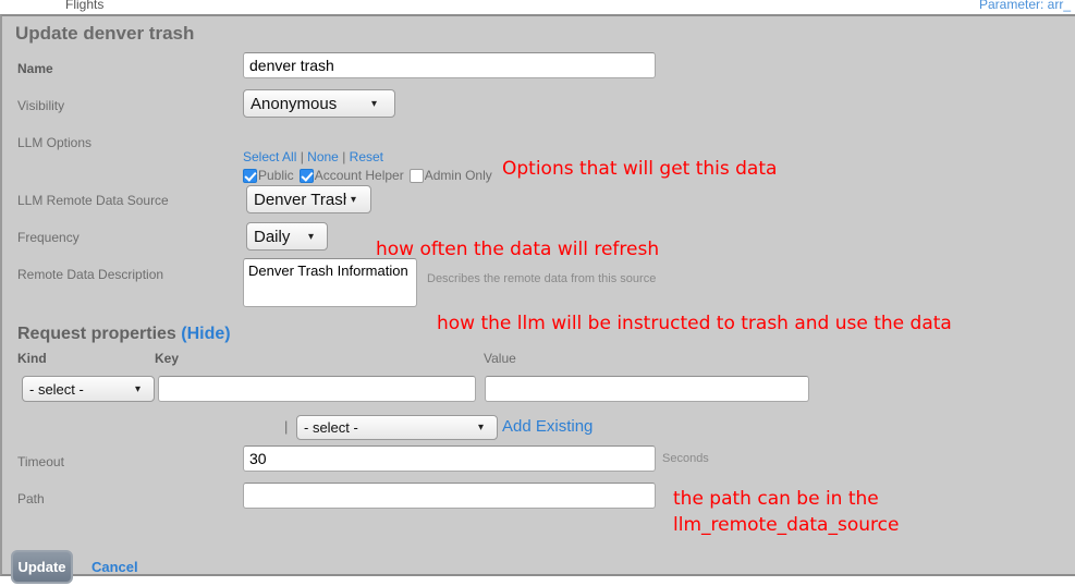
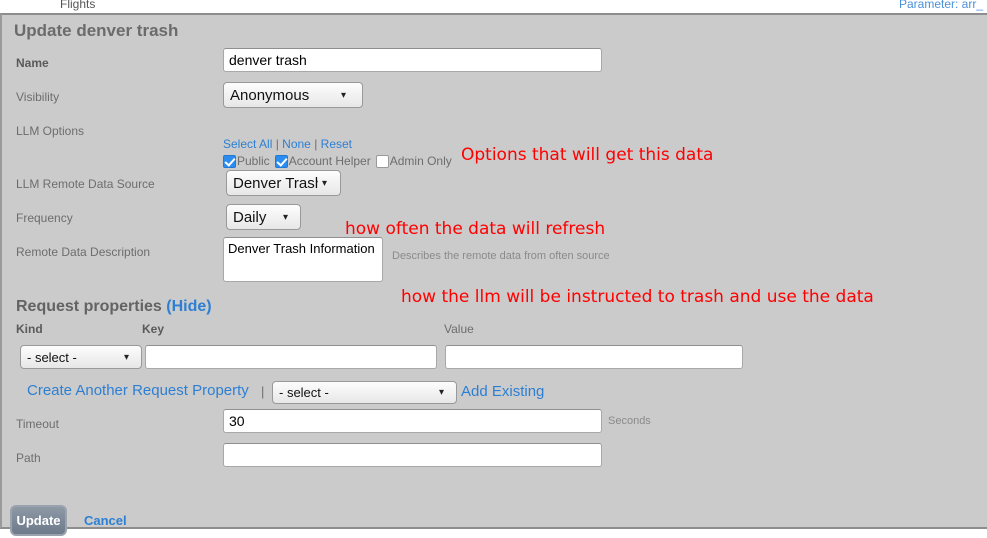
  Flights
  Parameter: arr_
  Update denver trash
  Name
  denver trash
  Visibility
  Anonymous
  ▾
  LLM Options
  Select All | None | Reset
  Public Account Helper Admin Only
  LLM Remote Data Source
  Denver Tras
  ▾
  Frequency
  Daily
  ▾
  Remote Data Description
  Denver Trash Information
- Describes the remote data from this source
+ Describes the remote data from often source
  Request properties (Hide)
  Kind
  Key
  Value
  - select -
  ▾
+ Create Another Request Property
  |
  - select -
  ▾
  Add Existing
  Timeout
  30
  Seconds
  Path
  Update
  Cancel
  Options that will get this data
  how often the data will refresh
  how the llm will be instructed to trash and use the data
- the path can be in the
- llm_remote_data_source
